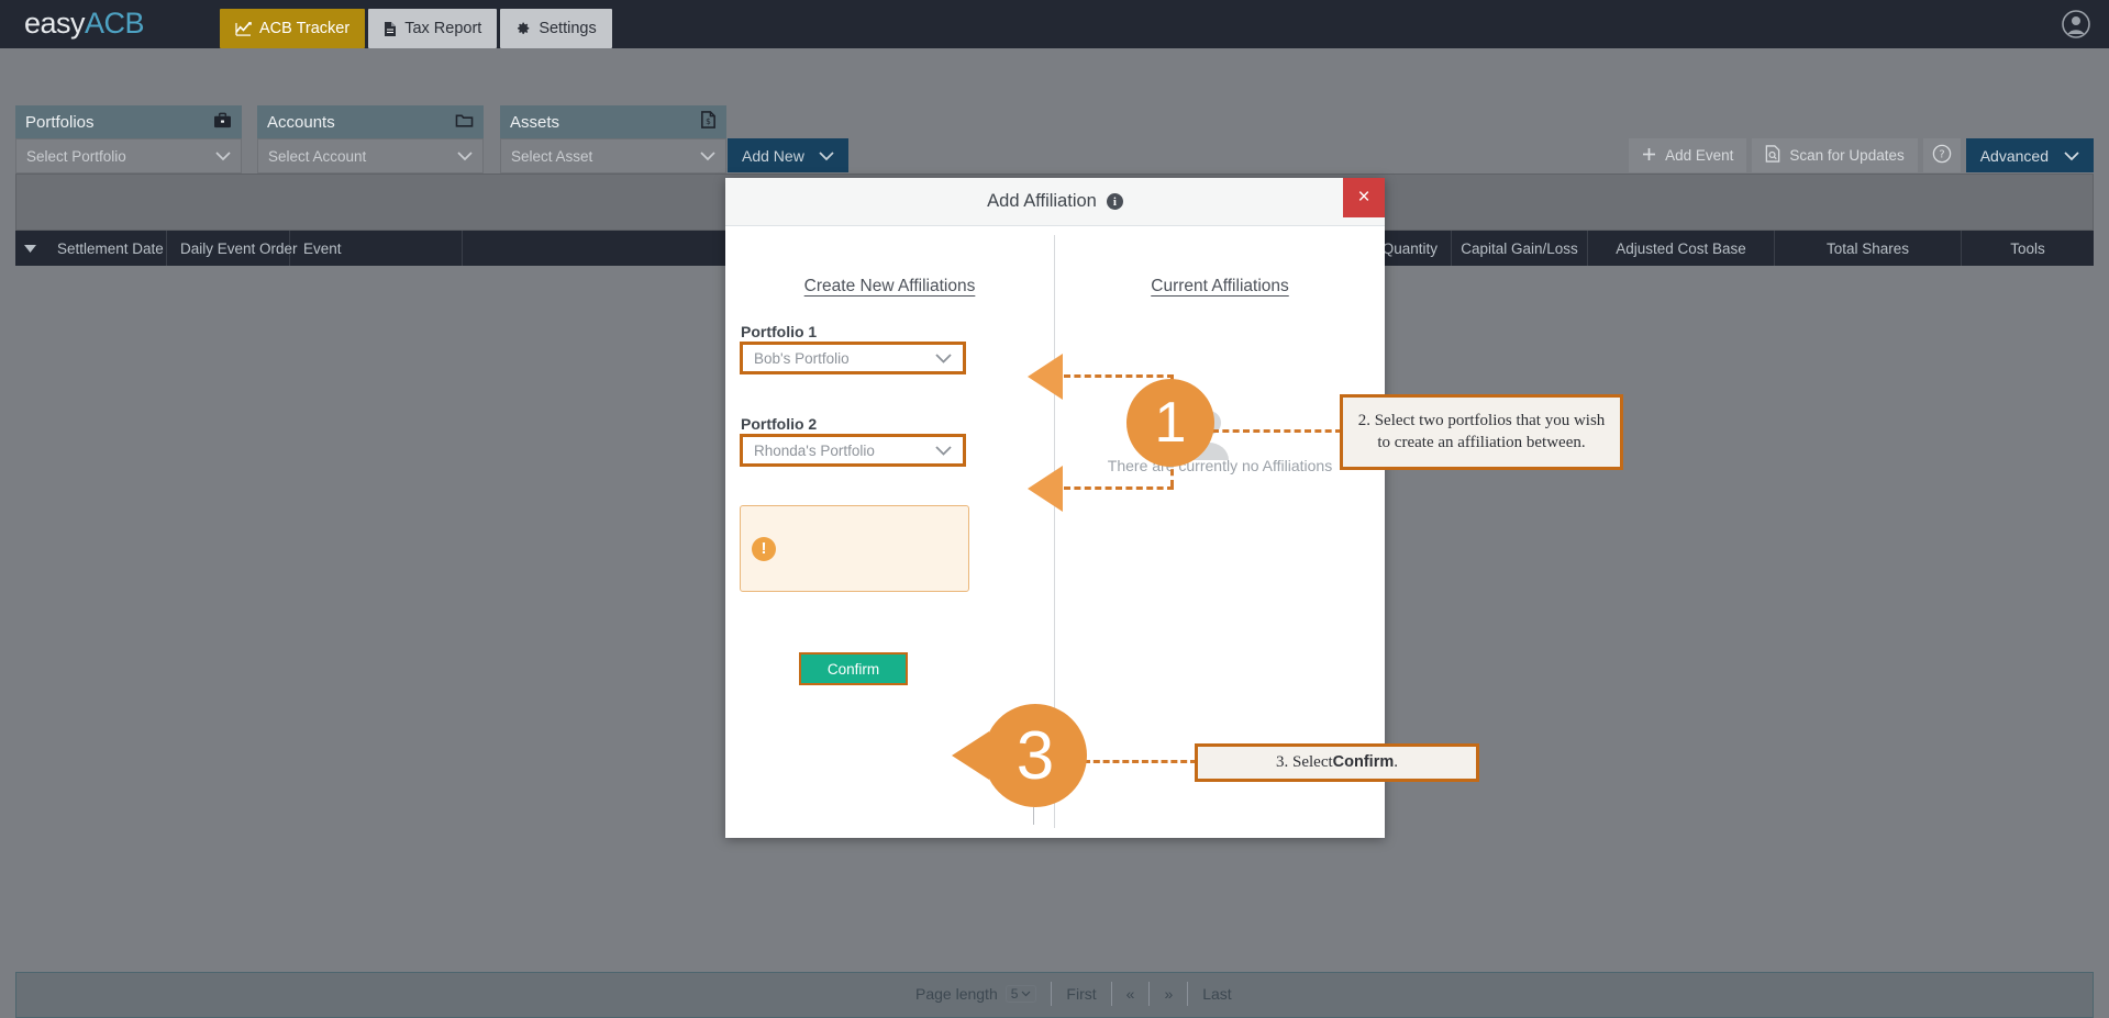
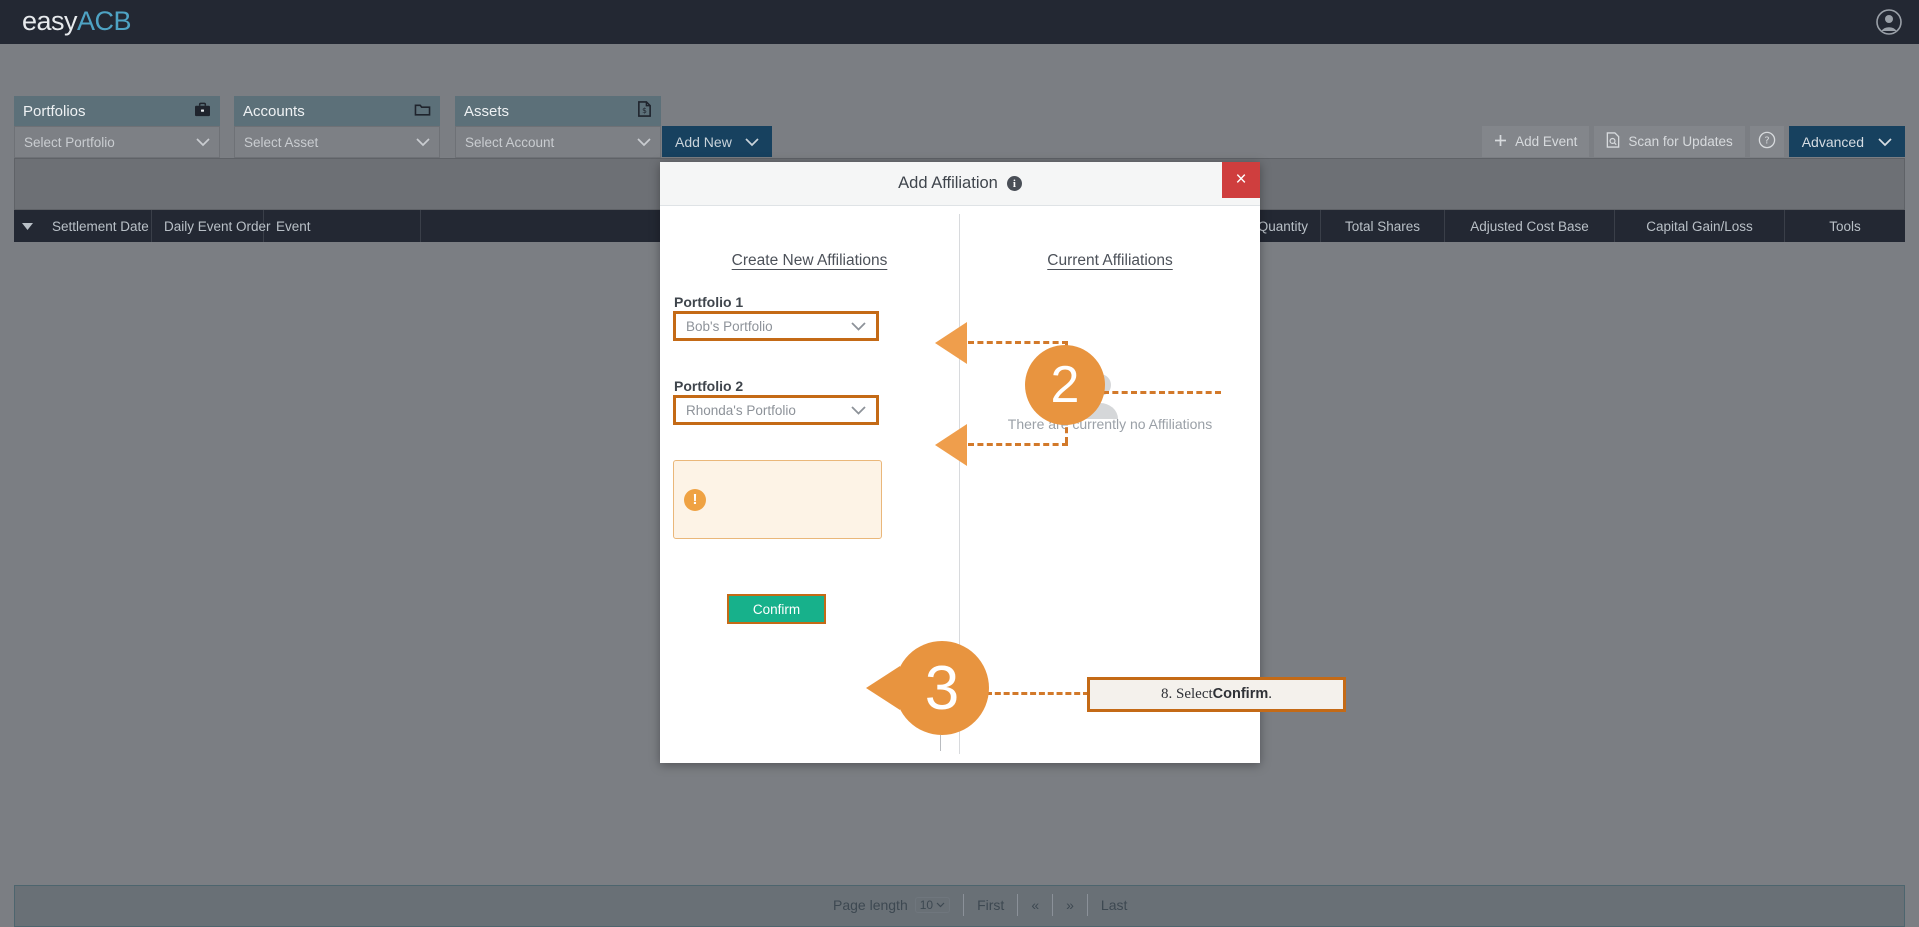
  easyACB
- ACB Tracker
- Tax Report
- Settings
  Portfolios
  Select Portfolio
  Accounts
- Select Account
+ Select Asset
  Assets
  $
- Select Asset
+ Select Account
  Add New
  Add Event
  Scan for Updates
  ?
  Advanced
  Settlement Date
  Daily Event Orde
  Event
  Quantity
- Capital Gain/Loss
+ Total Shares
  Adjusted Cost Base
- Total Shares
+ Capital Gain/Loss
  Tools
  Page length
- 5
+ 10
  First
  «
  »
  Last
  Add Affiliation
  i
  ×
  Create New Affiliations
  Current Affiliations
  Portfolio 1
  Bob's Portfolio
  Portfolio 2
  Rhonda's Portfolio
  !
  There a currently no Affiliations
  Confirm
- 1
+ 2
- 2. Select two portfolios that you wish to create an affiliation between.
  3
- 3. Select
+ 8. Select
  Confirm
  .
